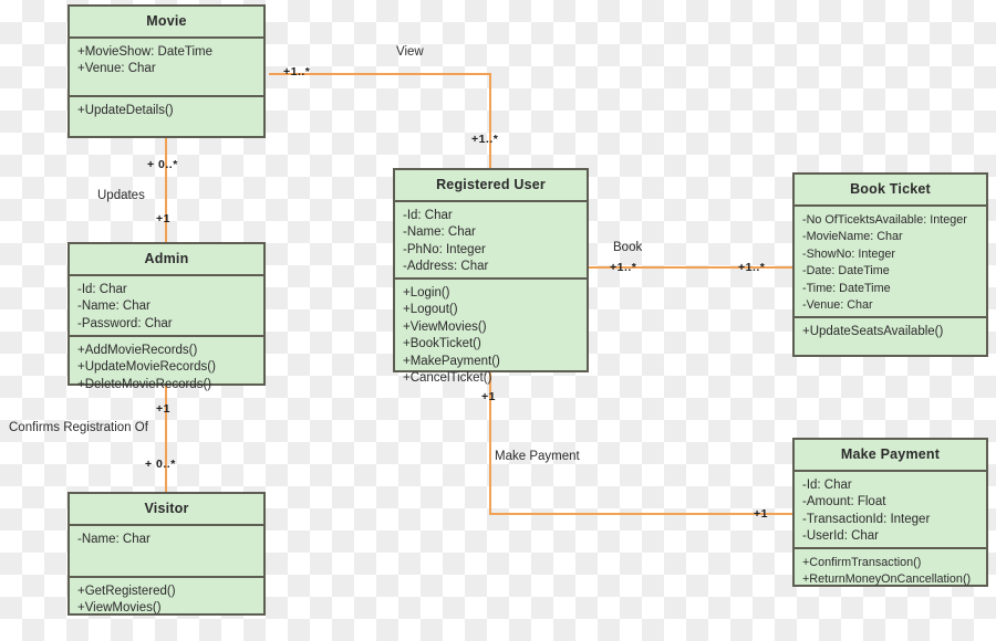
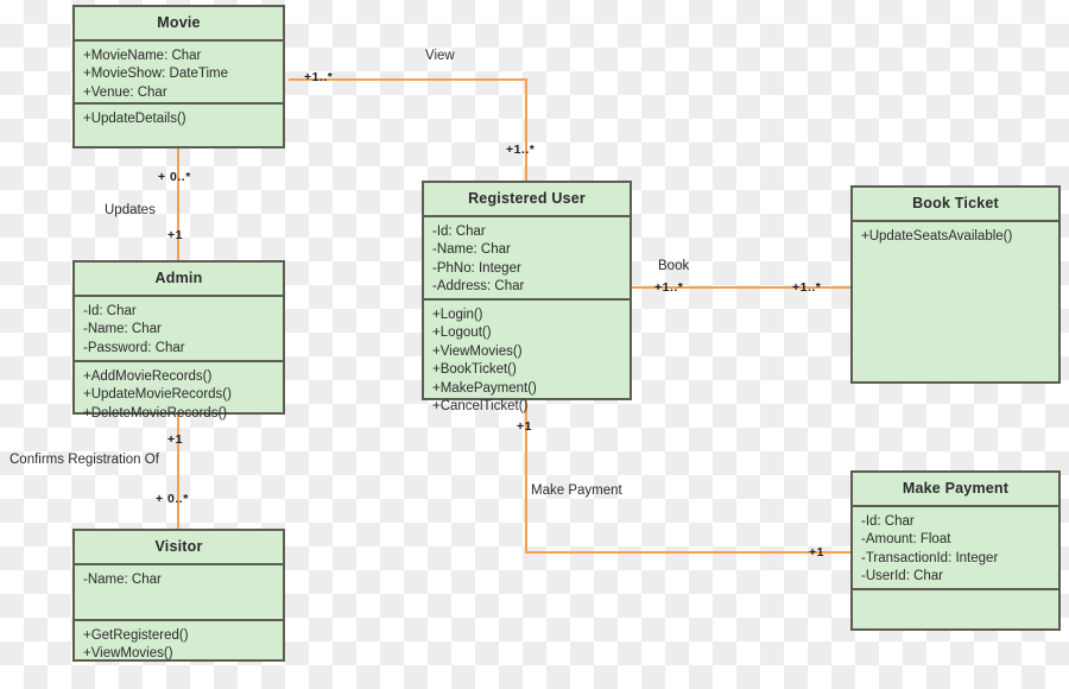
  View
  +1..*
  +1..*
  Updates
  + 0..*
  +1
  Confirms Registration Of
  +1
  + 0..*
  Book
  +1..*
  +1..*
  Make Payment
  +1
  +1
  Movie
+ +MovieName: Char
  +MovieShow: DateTime
  +Venue: Char
  +UpdateDetails()
  Admin
  -Id: Char
  -Name: Char
  -Password: Char
  +AddMovieRecords()
  +UpdateMovieRecords()
  +DeleteMovieRecords()
  Visitor
  -Name: Char
  +GetRegistered()
  +ViewMovies()
  Registered User
  -Id: Char
  -Name: Char
  -PhNo: Integer
  -Address: Char
  +Login()
  +Logout()
  +ViewMovies()
  +BookTicket()
  +MakePayment()
  +CancelTicket()
  Book Ticket
- -No OfTicektsAvailable: Integer
- -MovieName: Char
- -ShowNo: Integer
- -Date: DateTime
- -Time: DateTime
- -Venue: Char
  +UpdateSeatsAvailable()
  Make Payment
  -Id: Char
  -Amount: Float
  -TransactionId: Integer
  -UserId: Char
- +ConfirmTransaction()
- +ReturnMoneyOnCancellation()
